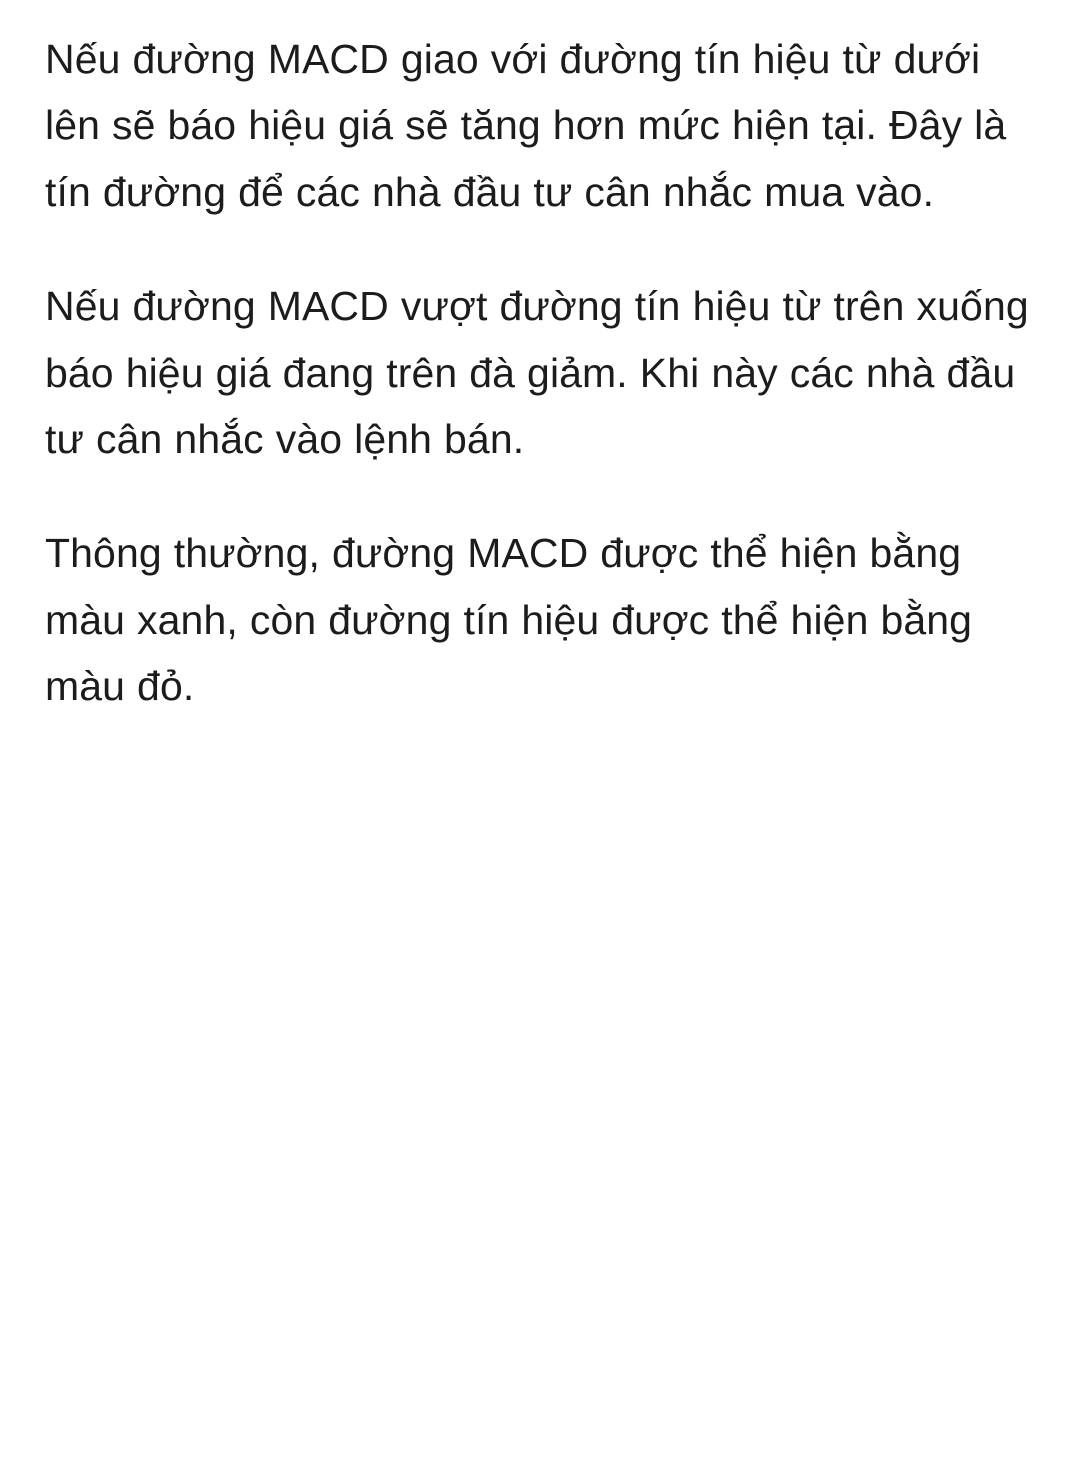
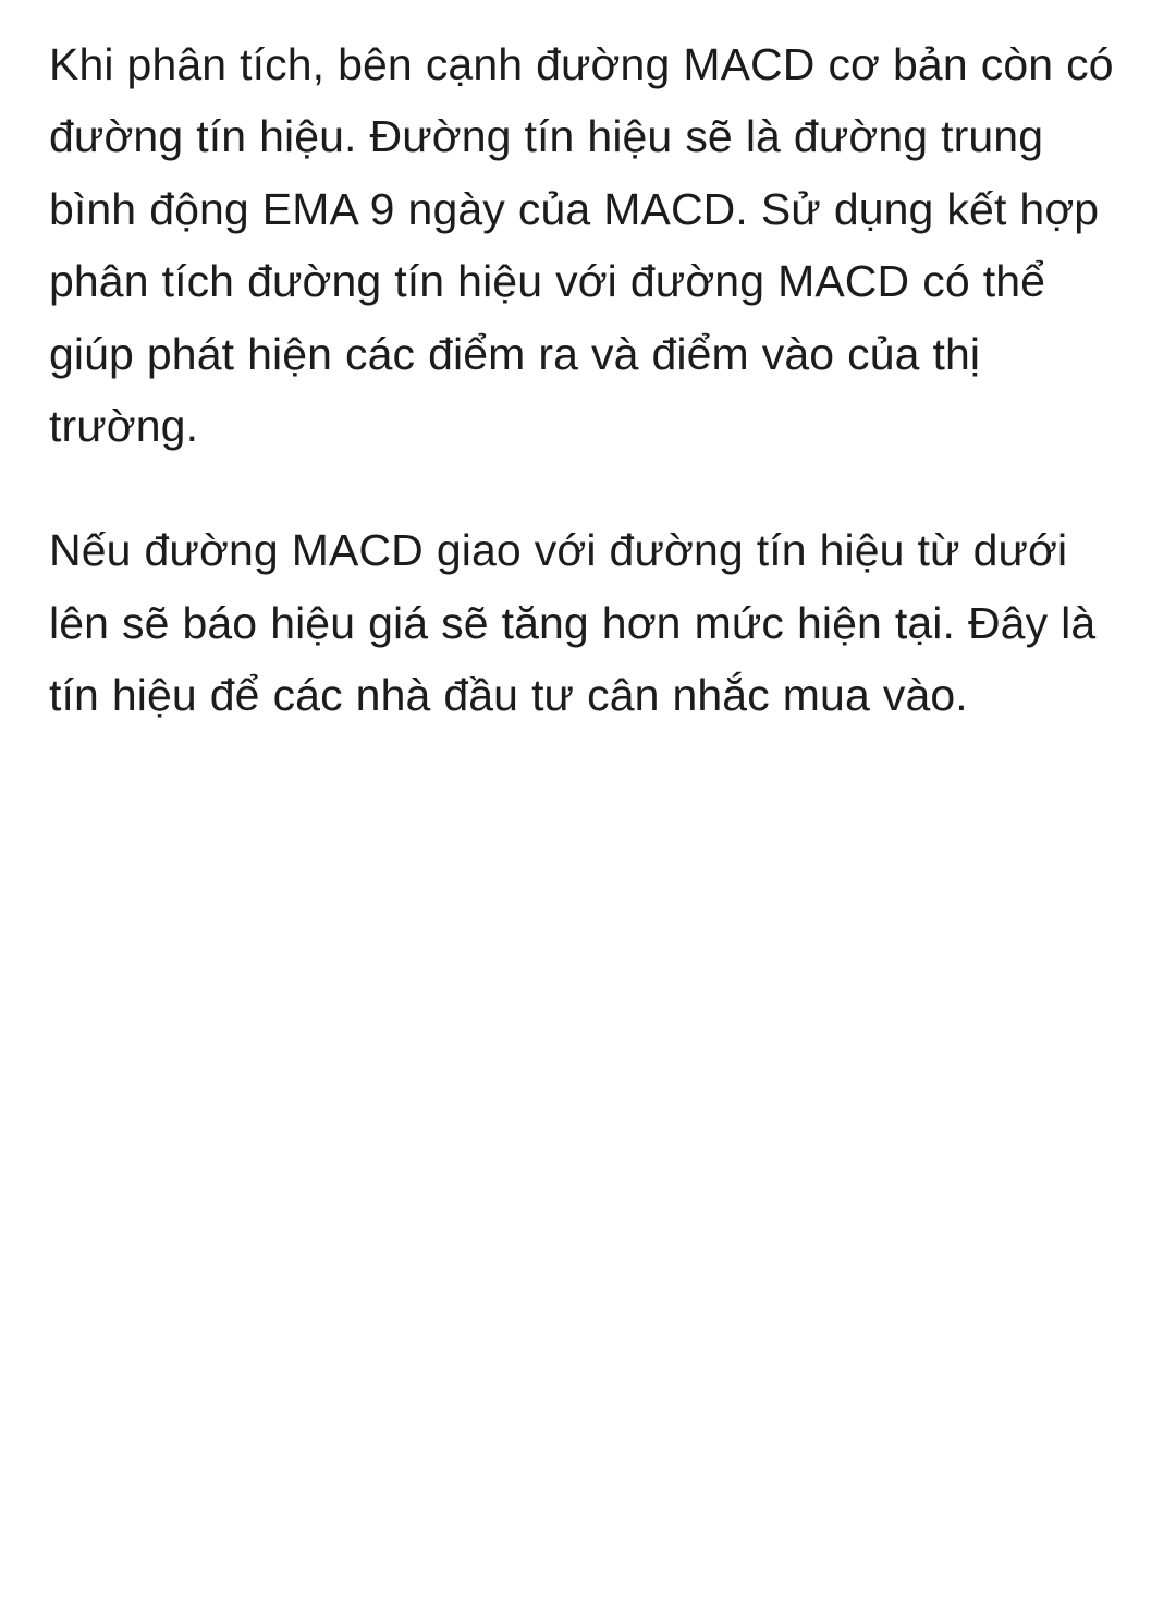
+ Khi phân tích, bên cạnh đường MACD cơ bản còn có đường tín hiệu. Đường tín hiệu sẽ là đường trung bình động EMA 9 ngày của MACD. Sử dụng kết hợp phân tích đường tín hiệu với đường MACD có thể giúp phát hiện các điểm ra và điểm vào của thị trường.
- Nếu đường MACD giao với đường tín hiệu từ dưới lên sẽ báo hiệu giá sẽ tăng hơn mức hiện tại. Đây là tín đường để các nhà đầu tư cân nhắc mua vào.
+ Nếu đường MACD giao với đường tín hiệu từ dưới lên sẽ báo hiệu giá sẽ tăng hơn mức hiện tại. Đây là tín hiệu để các nhà đầu tư cân nhắc mua vào.
- Nếu đường MACD vượt đường tín hiệu từ trên xuống báo hiệu giá đang trên đà giảm. Khi này các nhà đầu tư cân nhắc vào lệnh bán.
- Thông thường, đường MACD được thể hiện bằng màu xanh, còn đường tín hiệu được thể hiện bằng màu đỏ.
